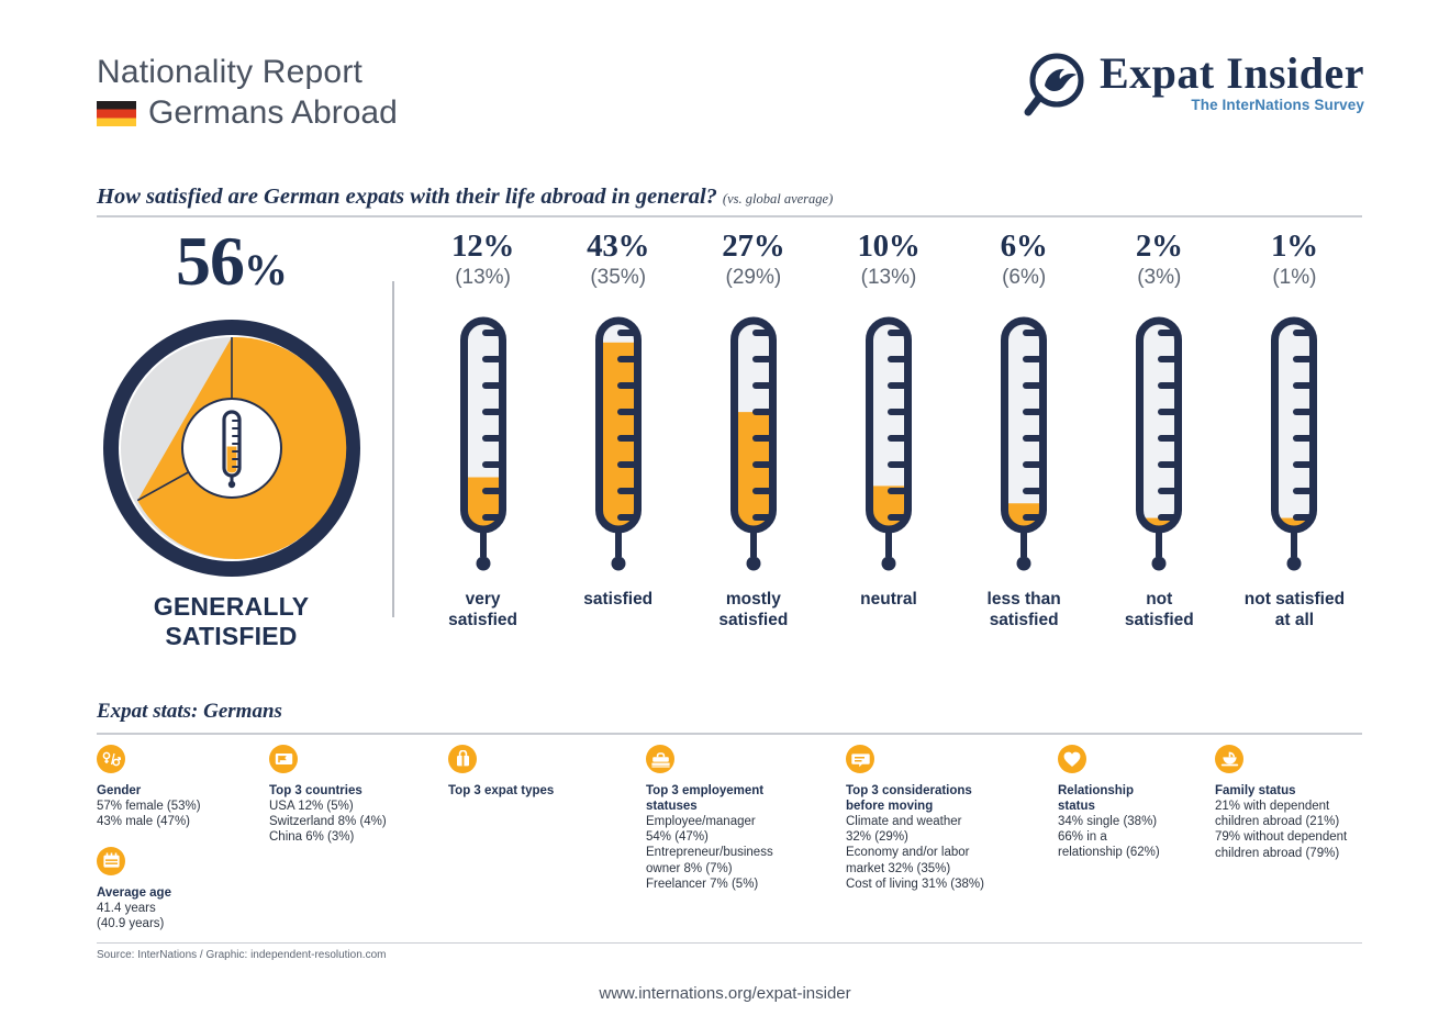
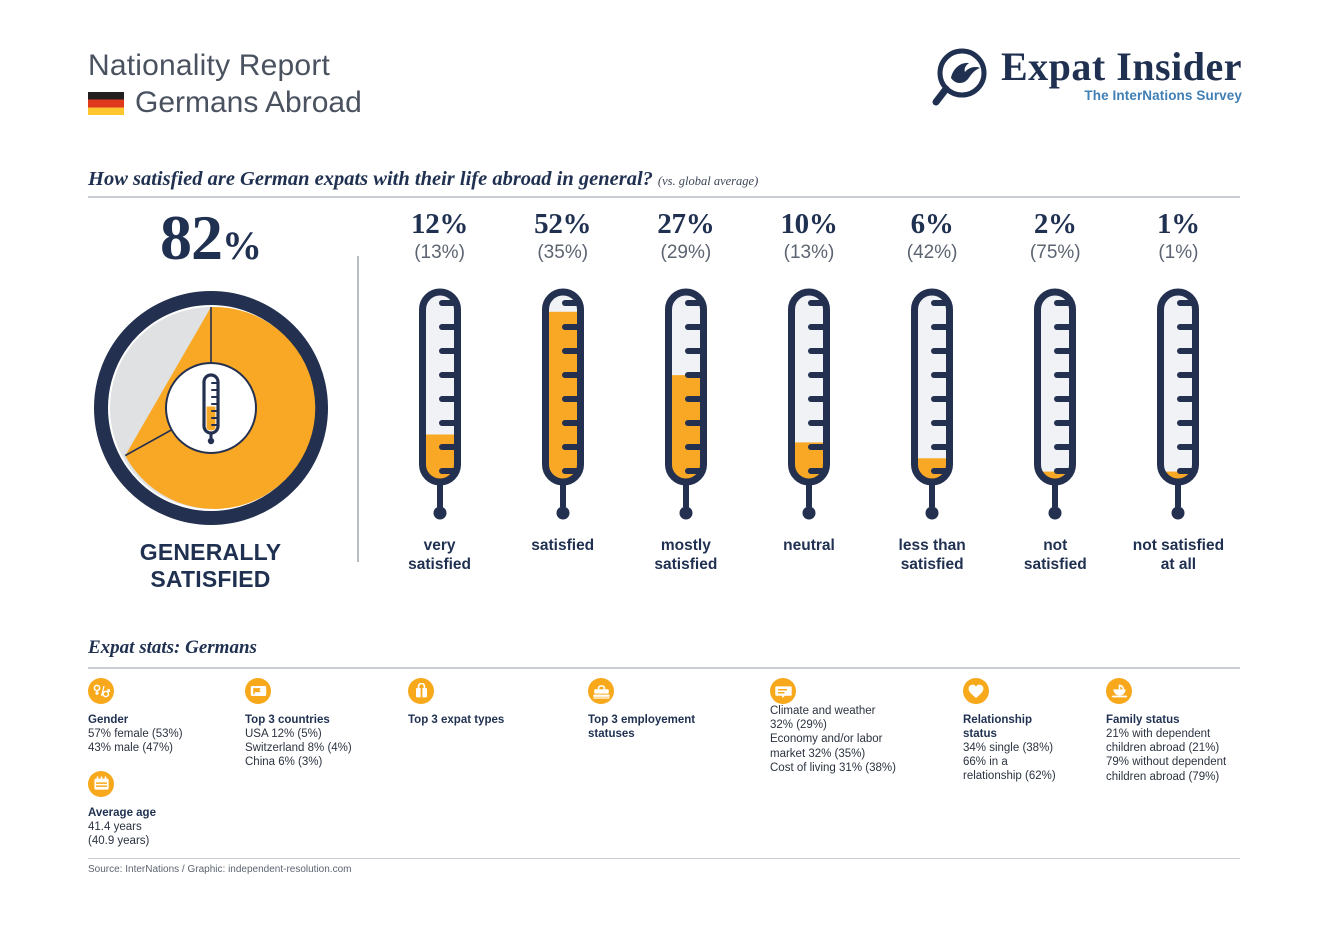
  Nationality Report
  Germans Abroad
  Expat Insider
  The InterNations Survey
  How satisfied are German expats with their life abroad in general? (vs. global average)
- 56%
+ 82%
  GENERALLY
  SATISFIED
  12%
  (13%)
  very
  satisfied
- 43%
+ 52%
  (35%)
  satisfied
  27%
  (29%)
  mostly
  satisfied
  10%
  (13%)
  neutral
  6%
- (6%)
+ (42%)
  less than
  satisfied
  2%
- (3%)
+ (75%)
  not
  satisfied
  1%
  (1%)
  not satisfied
  at all
  Expat stats: Germans
  Gender
  57% female (53%)
  43% male (47%)
  Average age
  41.4 years
  (40.9 years)
  Top 3 countries
  USA 12% (5%)
  Switzerland 8% (4%)
  China 6% (3%)
  Top 3 expat types
  Top 3 employement
  statuses
- Employee/manager
- 54% (47%)
- Entrepreneur/business
- owner 8% (7%)
- Freelancer 7% (5%)
- Top 3 considerations
- before moving
  Climate and weather
  32% (29%)
  Economy and/or labor
  market 32% (35%)
  Cost of living 31% (38%)
  Relationship
  status
  34% single (38%)
  66% in a
  relationship (62%)
  Family status
  21% with dependent
  children abroad (21%)
  79% without dependent
  children abroad (79%)
  Source: InterNations / Graphic: independent-resolution.com
- www.internations.org/expat-insider
